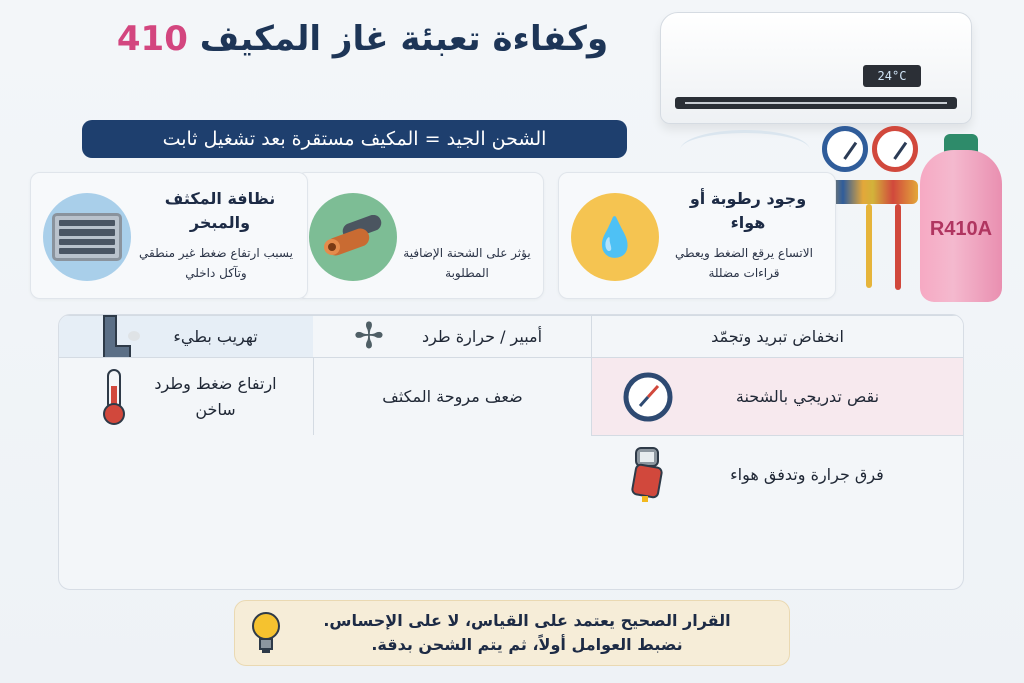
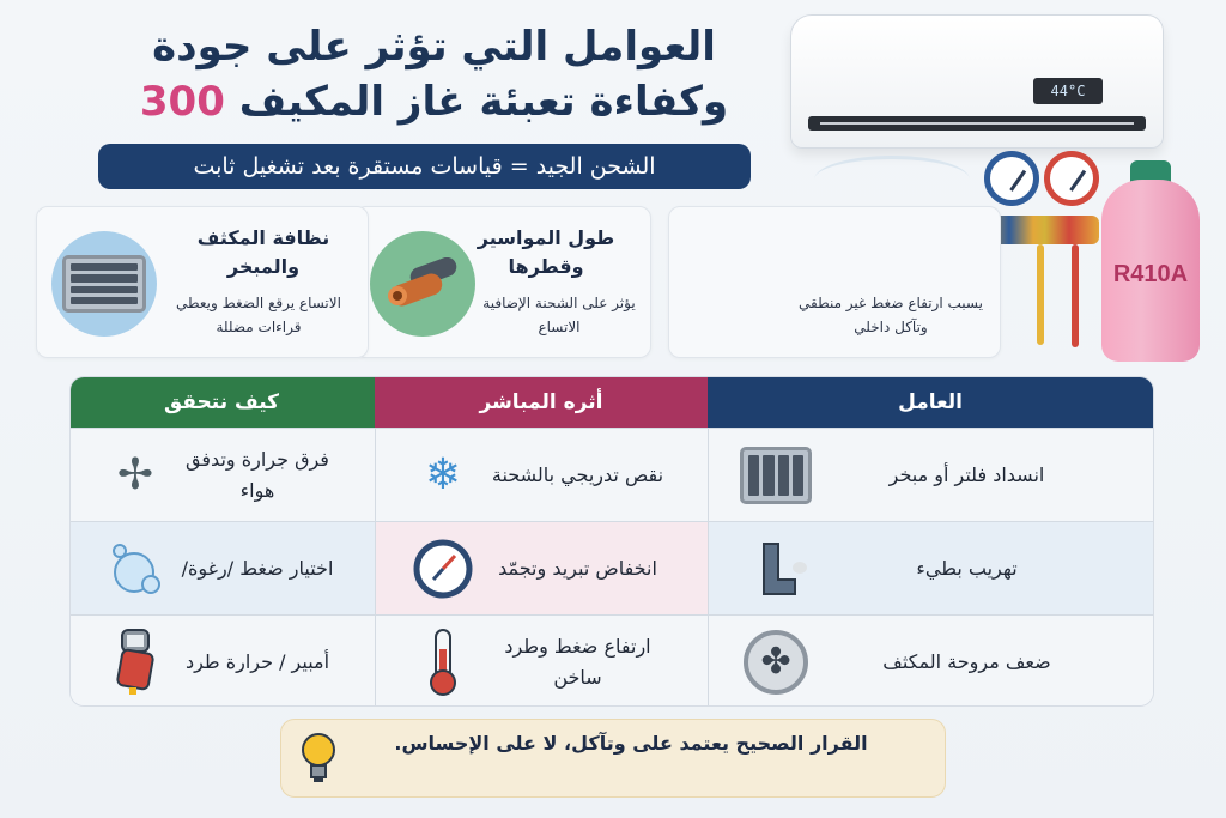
+ العوامل التي تؤثر على جودة
- وكفاءة تعبئة غاز المكيف 410
+ وكفاءة تعبئة غاز المكيف 300
- الشحن الجيد = المكيف مستقرة بعد تشغيل ثابت
+ الشحن الجيد = قياسات مستقرة بعد تشغيل ثابت
- 24°C
+ 44°C
  R410A
- 💧
- وجود رطوبة أو هواء
- الاتساع يرقع الضغط ويعطي قراءات مضللة
+ يسبب ارتفاع ضغط غير منطقي وتآكل داخلي
+ طول المواسير وقطرها
- يؤثر على الشحنة الإضافية المطلوبة
+ يؤثر على الشحنة الإضافية الاتساع
  نظافة المكثف والمبخر
- يسبب ارتفاع ضغط غير منطقي وتآكل داخلي
+ الاتساع يرقع الضغط ويعطي قراءات مضللة
+ العامل
+ أثره المباشر
+ كيف نتحقق
+ انسداد فلتر أو مبخر
- انخفاض تبريد وتجمّد
+ نقص تدريجي بالشحنة
+ ❄
- أمبير / حرارة طرد
+ فرق جرارة وتدفق هواء
  ✢
  تهريب بطيء
- نقص تدريجي بالشحنة
+ انخفاض تبريد وتجمّد
+ اختيار ضغط /رغوة/
  ضعف مروحة المكثف
+ ✤
  ارتفاع ضغط وطرد ساخن
- فرق جرارة وتدفق هواء
+ أمبير / حرارة طرد
- القرار الصحيح يعتمد على القياس، لا على الإحساس.
+ القرار الصحيح يعتمد على وتآكل، لا على الإحساس.
- نضبط العوامل أولاً، ثم يتم الشحن بدقة.
